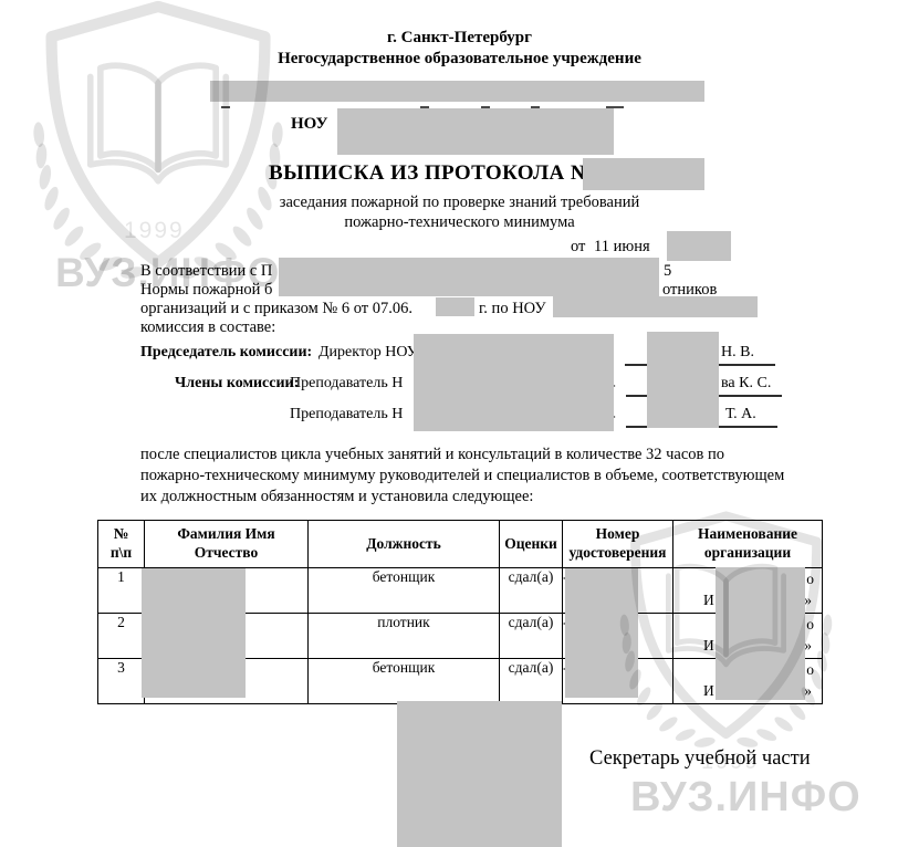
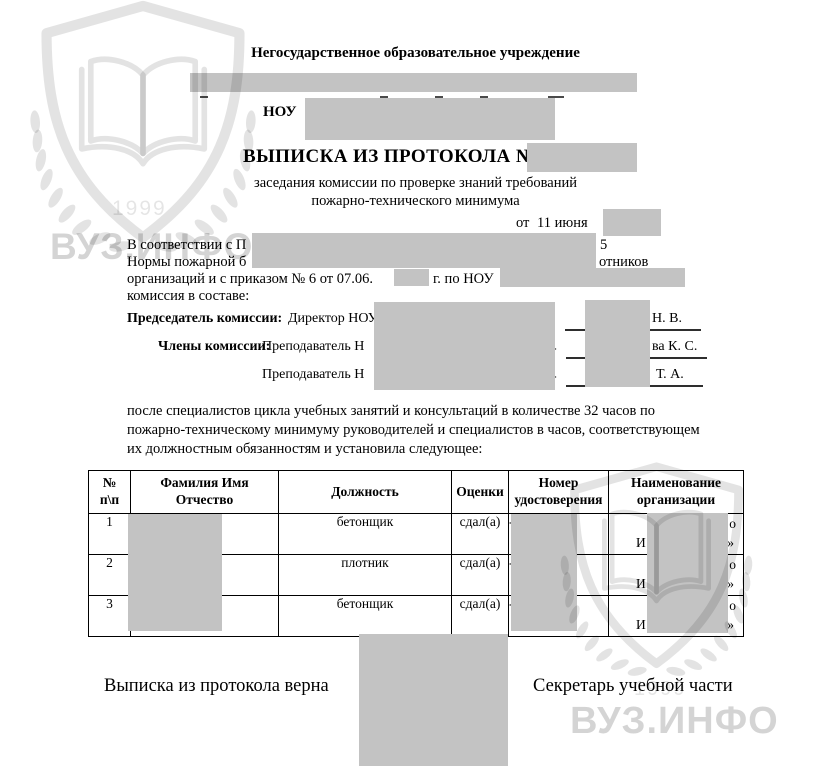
- г. Санкт-Петербург
  Негосударственное образовательное учреждение
  НОУ
  ВЫПИСКА ИЗ ПРОТОКОЛА №
- заседания пожарной по проверке знаний требований
+ заседания комиссии по проверке знаний требований
  пожарно-технического минимума
  от 11 июня
  В соетствии с П
  5
  Нормы пожарной б
  отников
  организаций и с приказом № 6 от 07.06.
  г. по НОУ
  комиссия в составе:
  Председатель комиссии:
  Директор НОУ
  Члены комиссии:
  Преподаватель Н
  Преподаватель Н
  Н. В.
  ва К. С.
  Т. А.
  после специалистов цикла учебных занятий и консультаций в количестве 32 часов по
- пожарно-техническому минимуму руководителей и специалистов в объеме, соответствующем
+ пожарно-техническому минимуму руководителей и специалистов в часов, соответствующем
  их должностным обязанностям и установила следующее:
  №п\п	Фамилия ИмяОтчество	Должность	Оценки	Номерудостоверния	Наименоваорганизации
+ Выписка из протокола верна
  Секретарь учебной части
  1999
  ВУЗ.ИНФО
  1999
  ВУЗ.ИНФО
